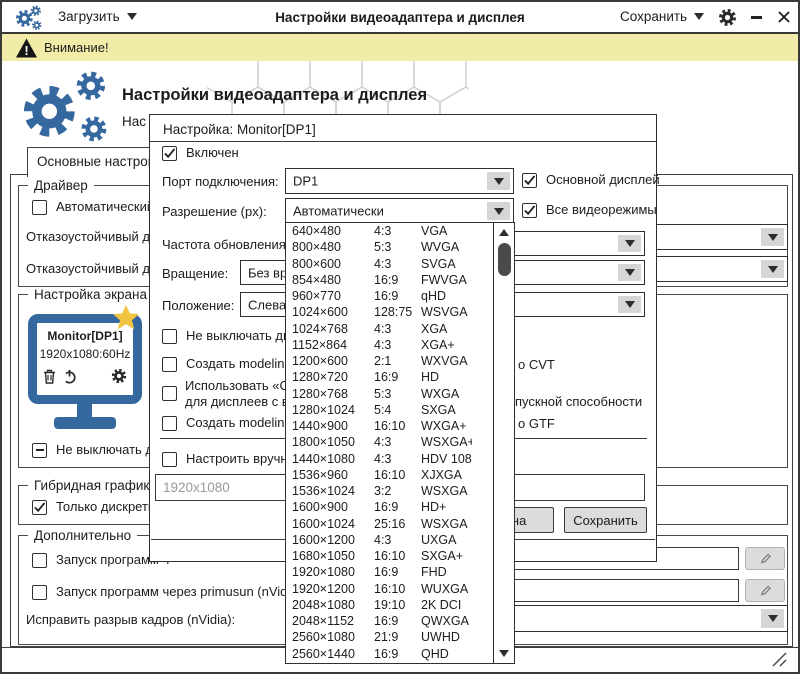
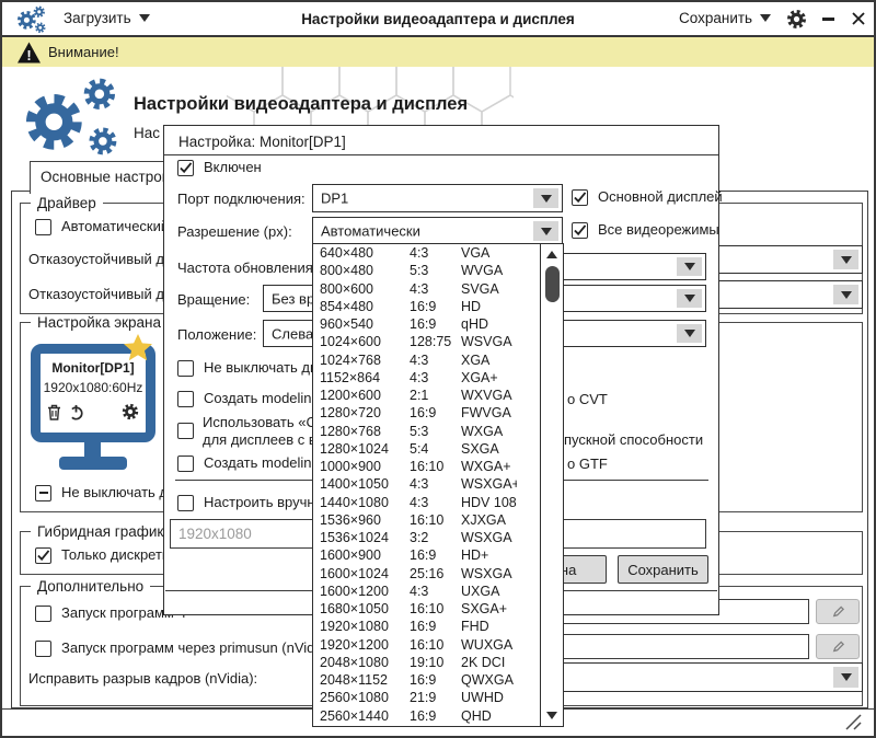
  Загрузить
  Настройки видеоадаптера и дисплея
  Сохранить
  !
  Внимание!
  Настройки видеоадаптера и дисплея
  Нас
  Основные настро
  Драйвер
  Автоматически
  Отказоустойчивый д
  Отказоустойчивый д
  Настройка экрана
  Monitor[DP1]
  1920x1080:60Hz
  Не выключать
  Гибридная график
  Только дискрет
  Дополнительно
  Запуск програм
  Запуск программ через primusun (nVid
  Исправить разрыв кадров (nVidia):
  Настройка: Monitor[DP1]
  Включен
  Порт подключения:
  DP1
  Основной дисплей
  Разрешение (px):
  Автоматически
  Все видеорежимы
  Частота обновления
  Вращение:
  Без вр
  Положение:
  Слева
  Не выключать д
  Создать modelin
  о CVT
  Использовать «
  для дисплеев с
  пускной способности
  Создать modelin
  о GTF
  Настроить вручн
  1920x1080
  Сохранить
  640×480
  4:3
  VGA
  800×480
  5:3
  WVGA
  800×600
  4:3
  SVGA
  854×480
  16:9
- FWVGA
+ HD
- 960×770
+ 960×540
  16:9
  qHD
  1024×600
  128:75
  WSVGA
  1024×768
  4:3
  XGA
  1152×864
  4:3
  XGA+
  1200×600
  2:1
  WXVGA
  1280×720
  16:9
- HD
+ FWVGA
  1280×768
  5:3
  WXGA
  1280×1024
  5:4
  SXGA
- 1440×900
+ 1000×900
  16:10
  WXGA+
- 1800×1050
+ 1400×1050
  4:3
  WSXGA+
  1440×1080
  4:3
  HDV 108
  1536×960
  16:10
  XJXGA
  1536×1024
  3:2
  WSXGA
  1600×900
  16:9
  HD+
  1600×1024
  25:16
  WSXGA
  1600×1200
  4:3
  UXGA
  1680×1050
  16:10
  SXGA+
  1920×1080
  16:9
  FHD
  1920×1200
  16:10
  WUXGA
  2048×1080
  19:10
  2K DCI
  2048×1152
  16:9
  QWXGA
  2560×1080
  21:9
  UWHD
  2560×1440
  16:9
  QHD
